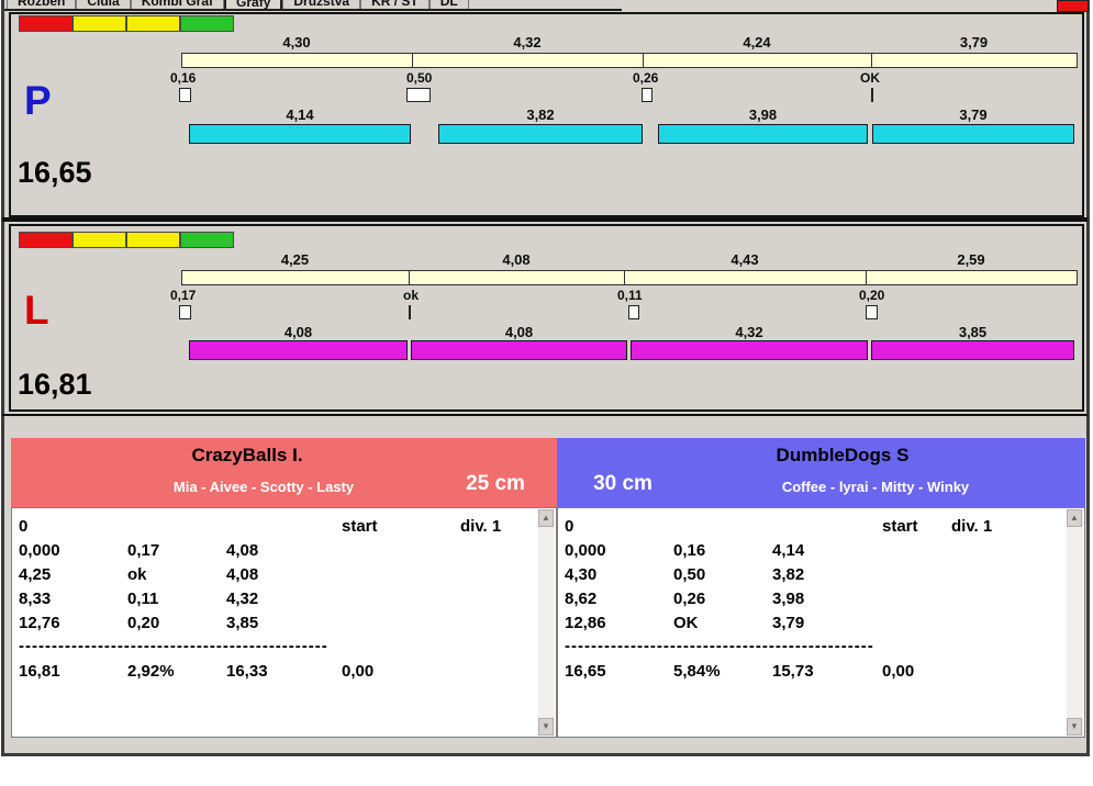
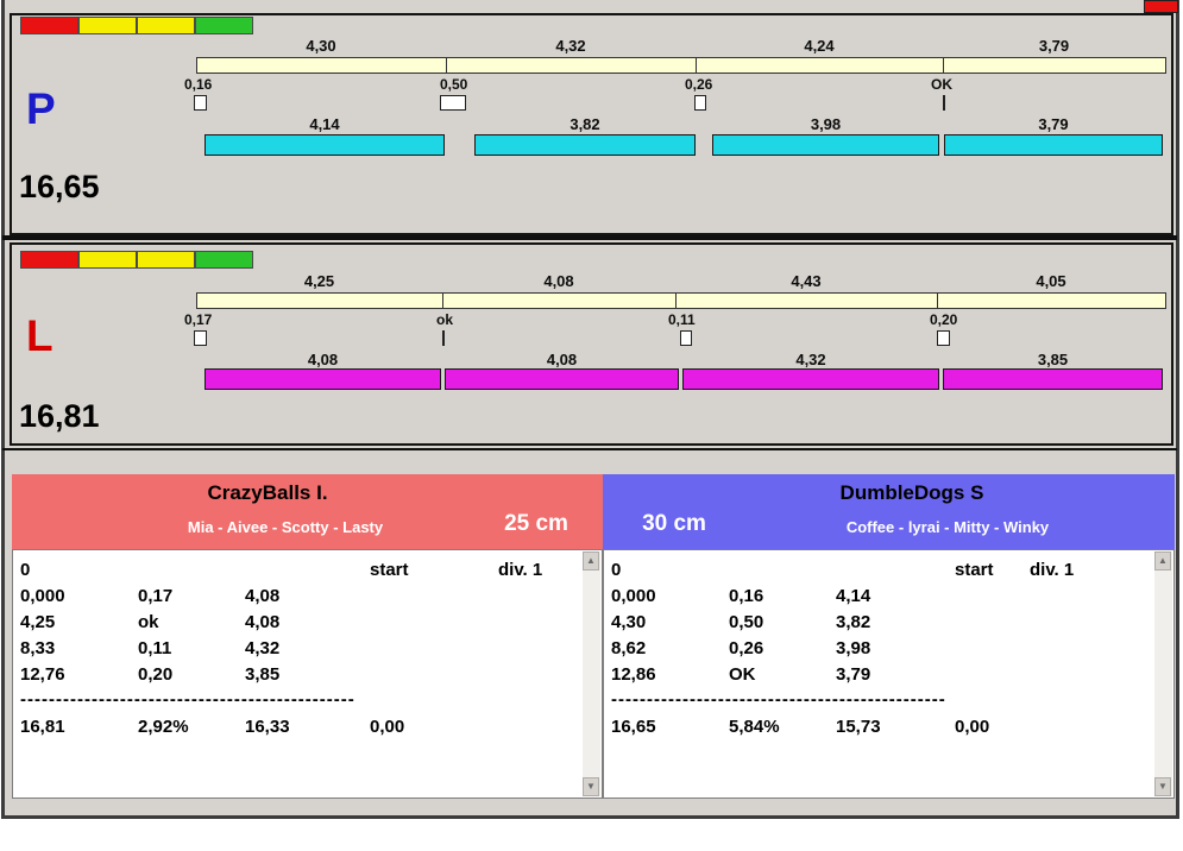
- Rozbeh
- Cidla
- Kombi Graf
- Grafy
- Družstvá
- KR / ST
- DL
  P
  4,30
  4,32
  4,24
  3,79
  0,16
  0,50
  0,26
  OK
  4,14
  3,82
  3,98
  3,79
  16,65
  L
  4,25
  4,08
  4,43
- 2,59
+ 4,05
  0,17
  ok
  0,11
  0,20
  4,08
  4,08
  4,32
  3,85
  16,81
  CrazyBalls I.
  Mia - Aivee - Scotty - Lasty
  25 cm
  30 cm
  DumbleDogs S
  Coffee - lyrai - Mitty - Winky
  0
  start
  div. 1
  0,000
  0,17
  4,08
  4,25
  ok
  4,08
  8,33
  0,11
  4,32
  12,76
  0,20
  3,85
  -----------------------------------------------
  16,81
  2,92%
  16,33
  0,00
  ▲
  ▼
  0
  start
  div. 1
  0,000
  0,16
  4,14
  4,30
  0,50
  3,82
  8,62
  0,26
  3,98
  12,86
  OK
  3,79
  -----------------------------------------------
  16,65
  5,84%
  15,73
  0,00
  ▲
  ▼
